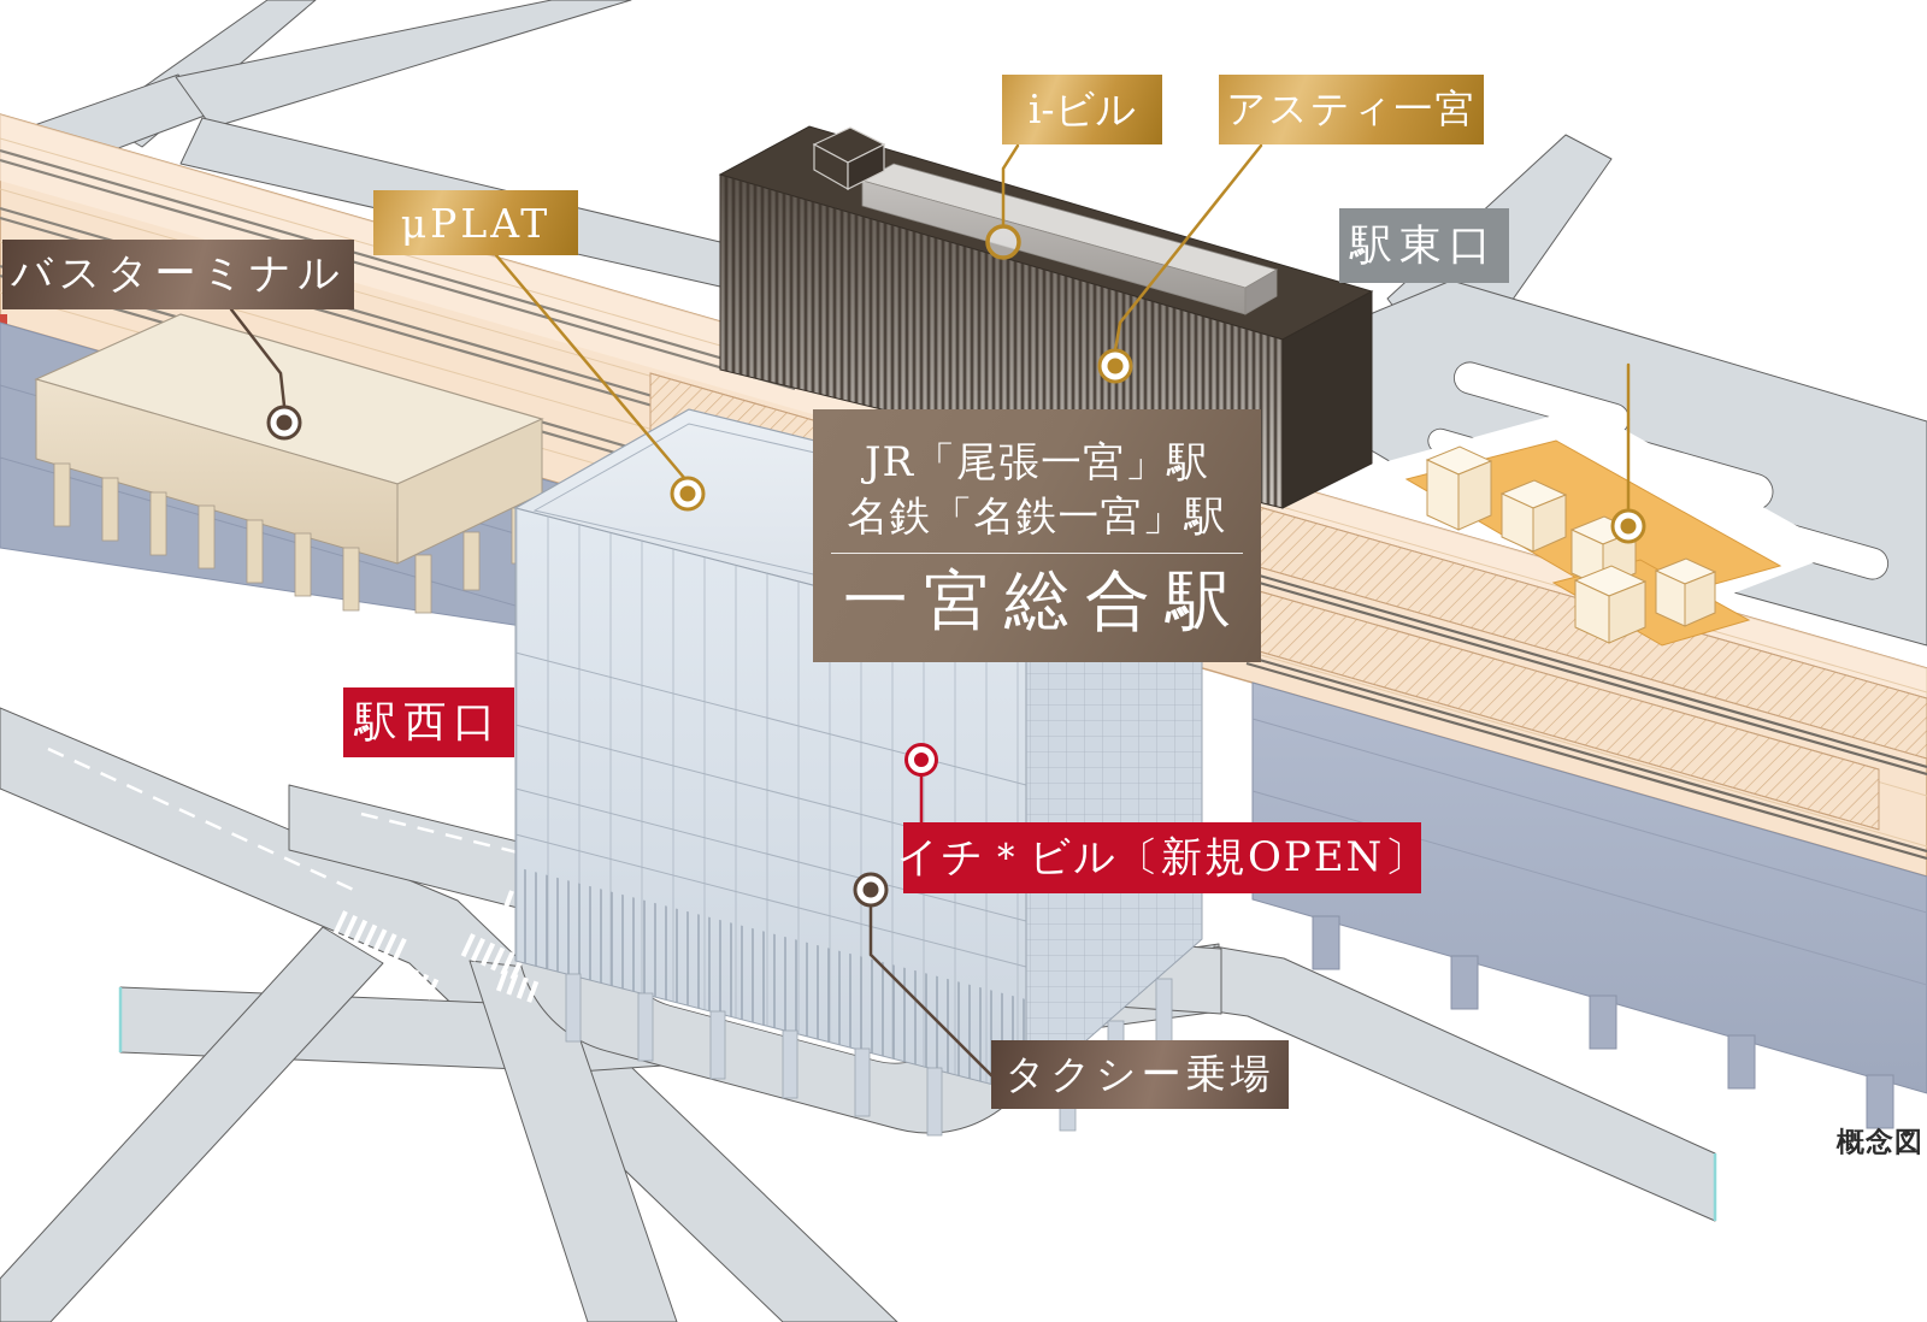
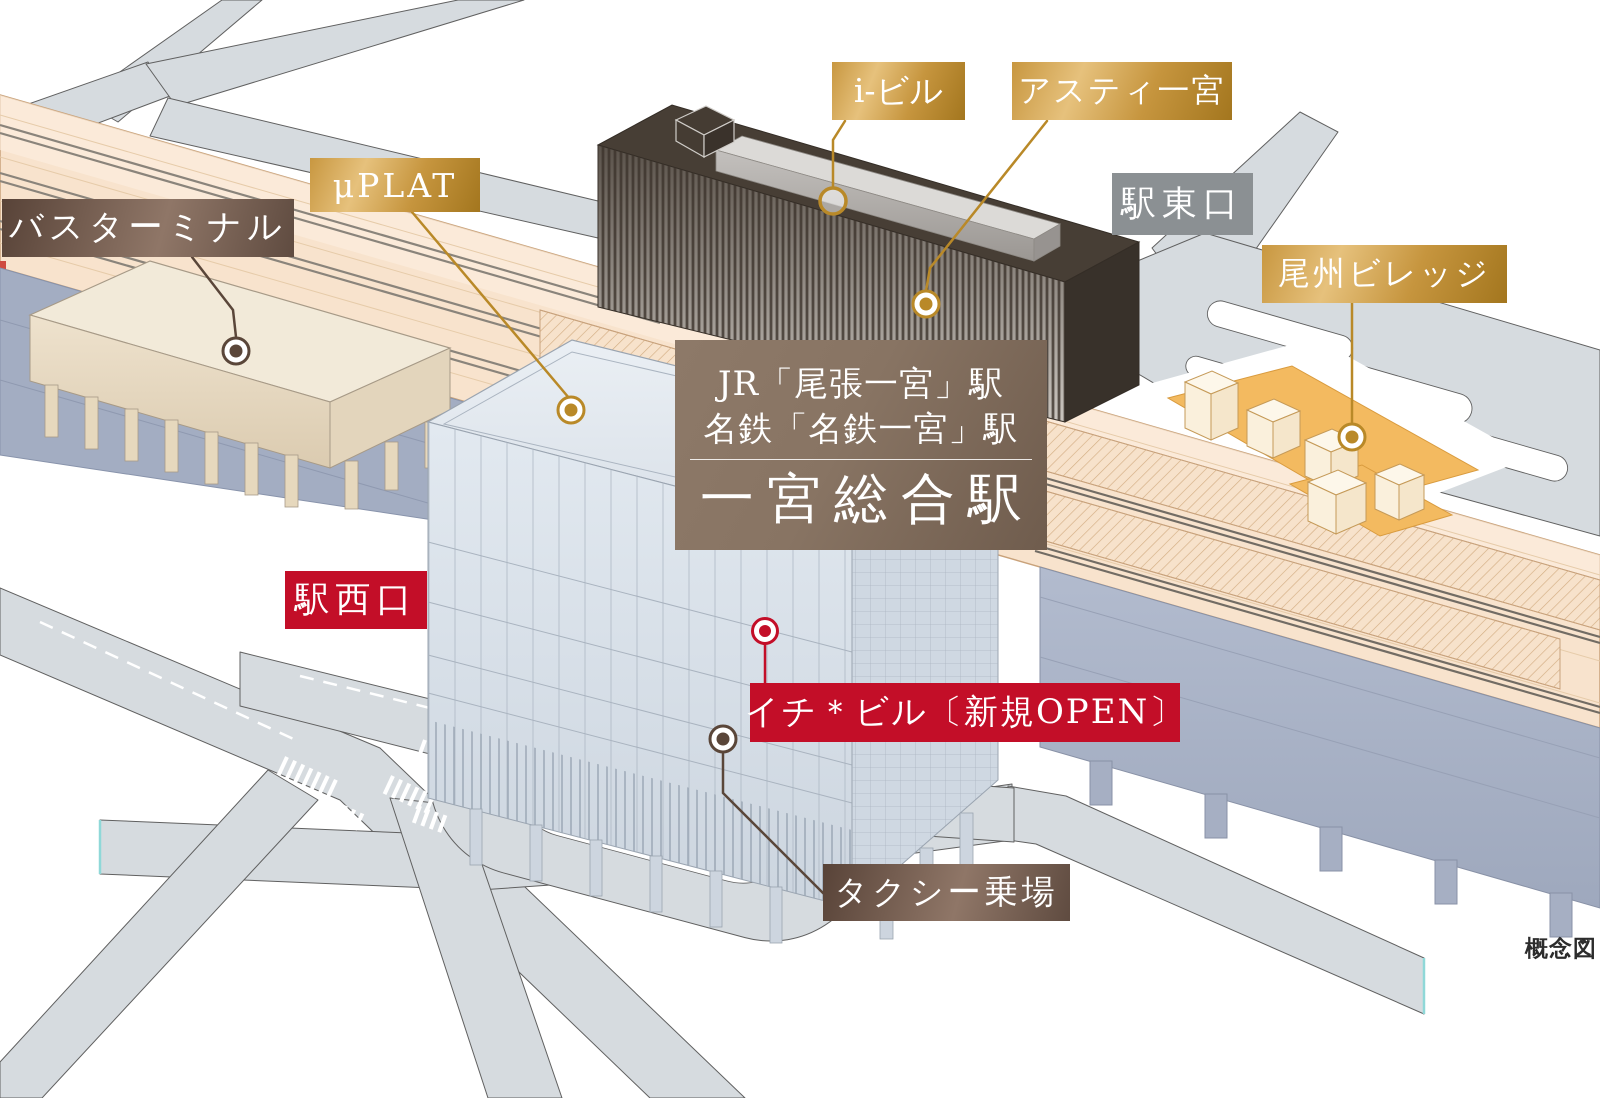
  バスターミナル
  μPLAT
  i-ビル
  アスティ一宮
  駅東口
+ 尾州ビレッジ
  駅西口
  イチ＊ビル〔新規OPEN〕
  タクシー乗場
  JR「尾張一宮」駅
  名鉄「名鉄一宮」駅
  一宮総合駅
  概念図
